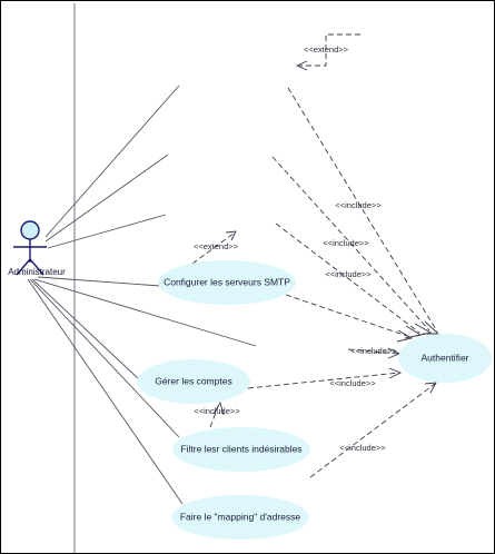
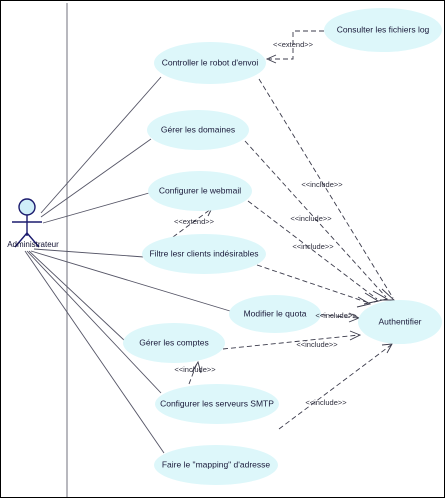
  Administrateur
  <<extend>>
  <<extend>>
+ Consulter les fichiers log
+ Controller le robot d'envoi
+ Gérer les domaines
+ Configurer le webmail
- Configurer les serveurs SMTP
+ Filtre lesr clients indésirables
+ Modifier le quota
  Gérer les comptes
- Filtre lesr clients indésirables
+ Configurer les serveurs SMTP
  Faire le "mapping" d'adresse
  Authentifier
  <<include>>
  <<include>>
  <<include>>
  <<include>>
  <<include>>
  <<include>>
  <<include>>
